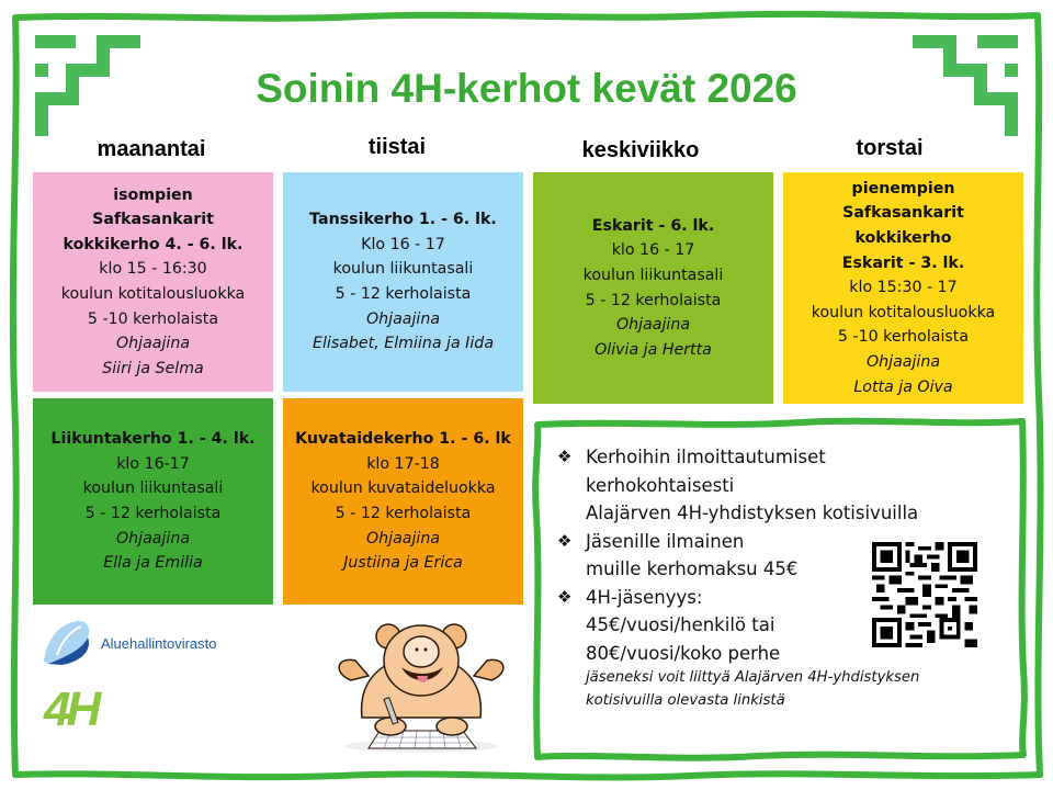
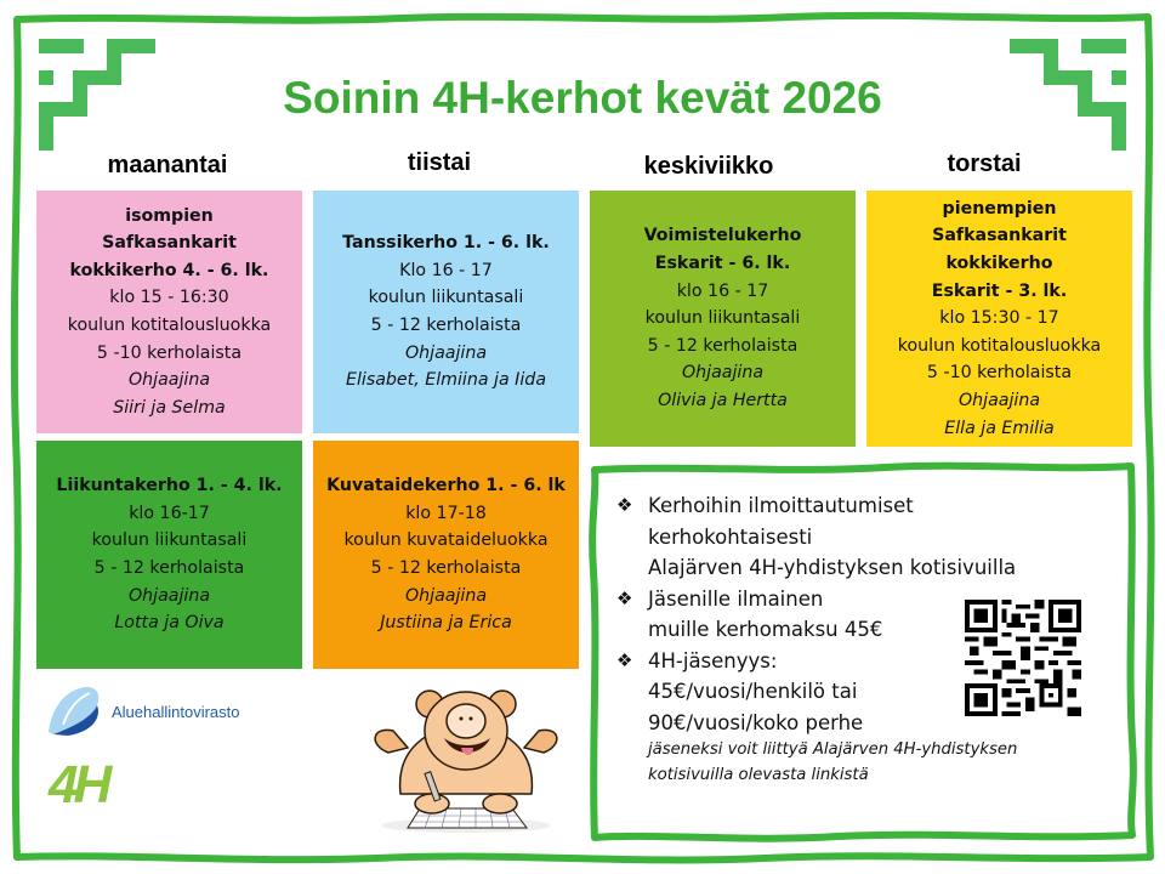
  Soinin 4H-kerhot kevät 2026
  maanantai
  tiistai
  keskiviikko
  torstai
  isompien
  Safkasankarit
  kokkikerho 4. - 6. lk.
  klo 15 - 16:30
  koulun kotitalousluokka
  5 -10 kerholaista
  Ohjaajina
  Siiri ja Selma
  Tanssikerho 1. - 6. lk.
  Klo 16 - 17
  koulun liikuntasali
  5 - 12 kerholaista
  Ohjaajina
  Elisabet, Elmiina ja Iida
+ Voimistelukerho
  Eskarit - 6. lk.
  klo 16 - 17
  koulun liikuntasali
  5 - 12 kerholaista
  Ohjaajina
  Olivia ja Hertta
  pienempien
  Safkasankarit
  kokkikerho
  Eskarit - 3. lk.
  klo 15:30 - 17
  koulun kotitalousluokka
  5 -10 kerholaista
  Ohjaajina
- Lotta ja Oiva
+ Ella ja Emilia
  Liikuntakerho 1. - 4. lk.
  klo 16-17
  koulun liikuntasali
  5 - 12 kerholaista
  Ohjaajina
- Ella ja Emilia
+ Lotta ja Oiva
  Kuvataidekerho 1. - 6. lk
  klo 17-18
  koulun kuvataideluokka
  5 - 12 kerholaista
  Ohjaajina
  Justiina ja Erica
  ❖
  Kerhoihin ilmoittautumiset
  kerhokohtaisesti
  Alajärven 4H-yhdistyksen kotisivuilla
  ❖
  Jäsenille ilmainen
  muille kerhomaksu 45€
  ❖
  4H-jäsenyys:
  45€/vuosi/henkilö tai
- 80€/vuosi/koko perhe
+ 90€/vuosi/koko perhe
  jäseneksi voit liittyä Alajärven 4H-yhdistyksen
  kotisivuilla olevasta linkistä
  Aluehallintovirasto
  4H
